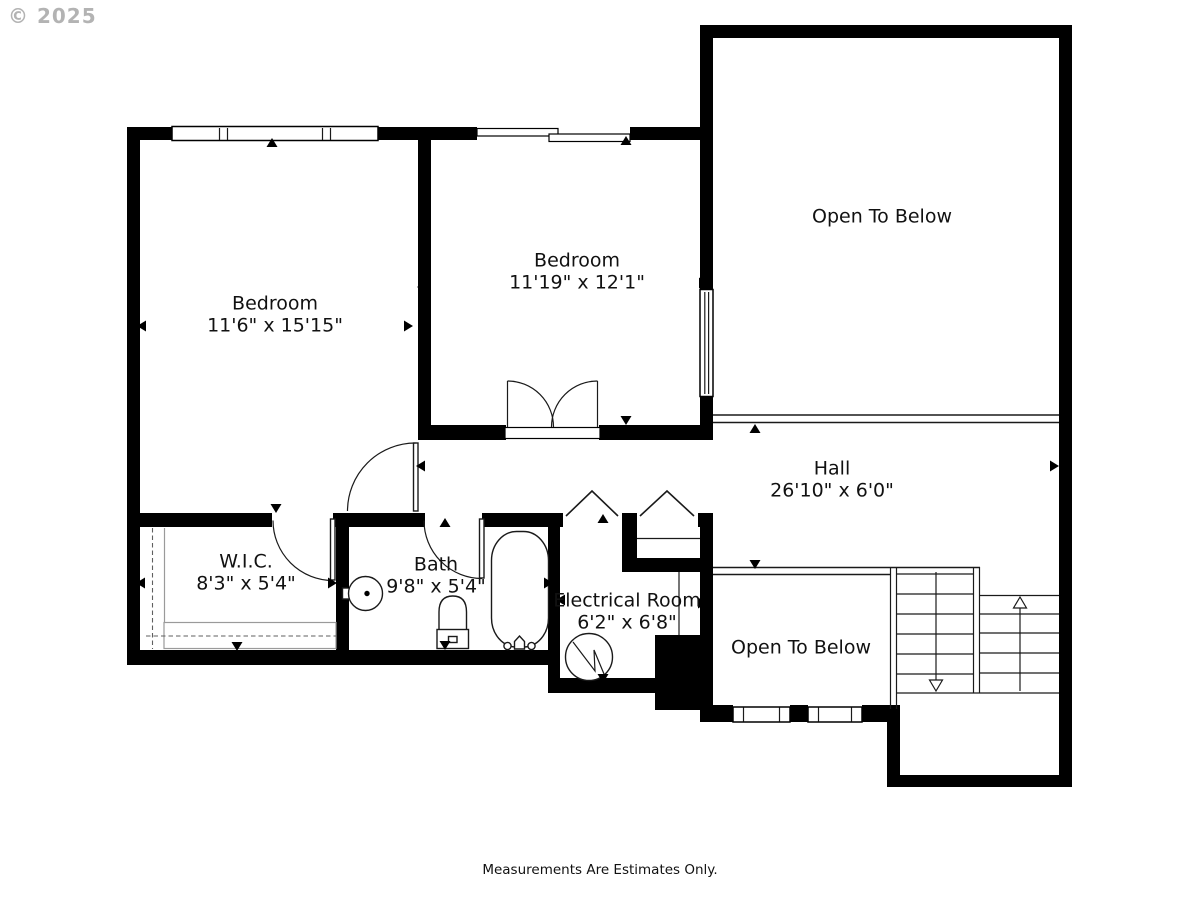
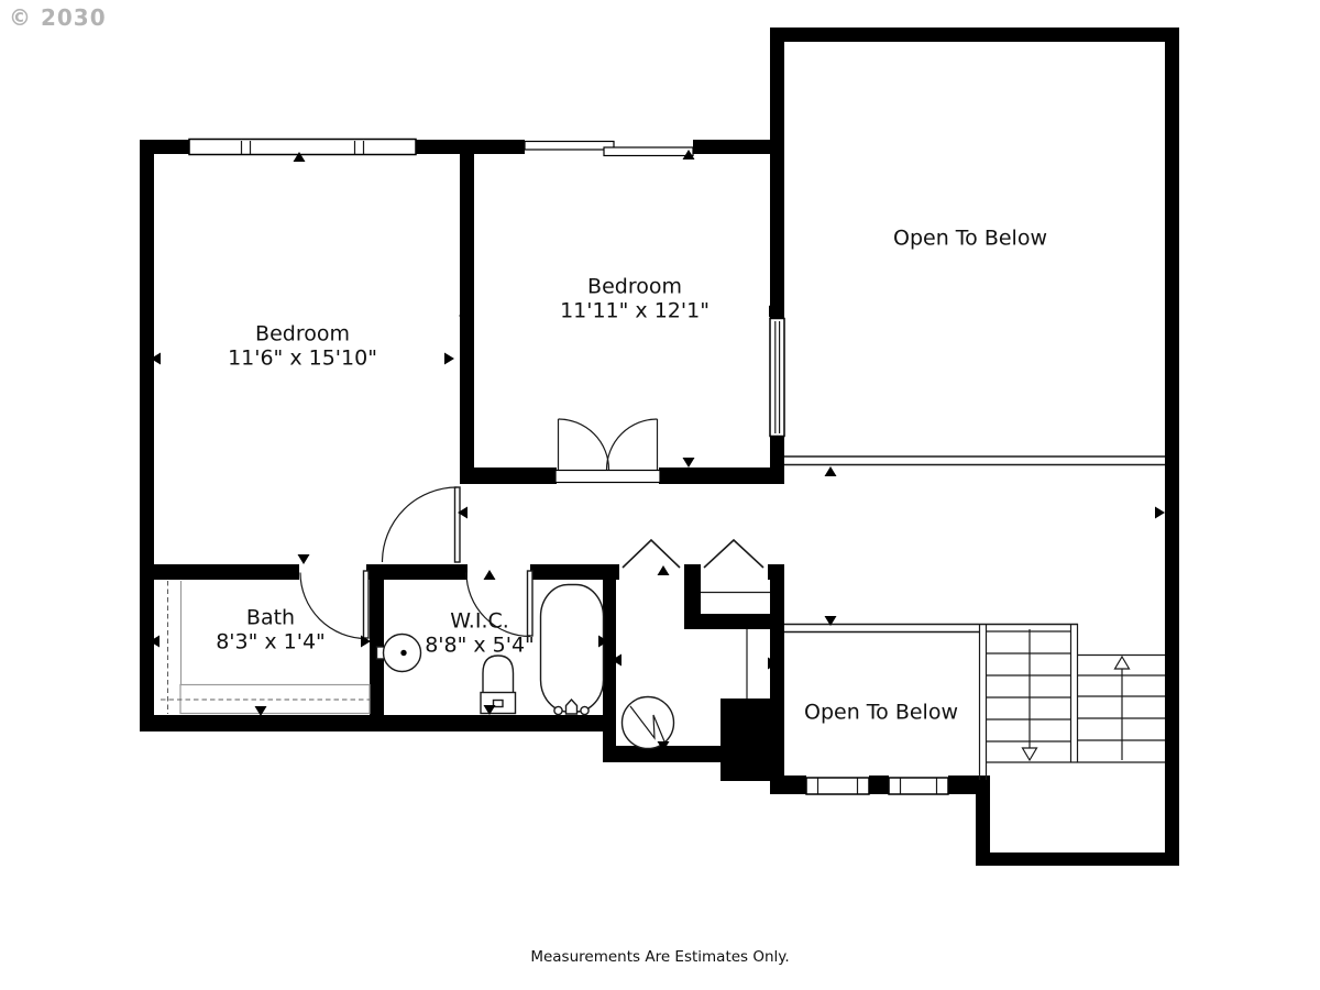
- © 2025
+ © 2030
  Bedroom
- 11'6" x 15'15"
+ 11'6" x 15'10"
  Bedroom
- 11'19" x 12'1"
+ 11'11" x 12'1"
  Open To Below
- Hall
- 26'10" x 6'0"
- W.I.C.
+ Bath
- 8'3" x 5'4"
+ 8'3" x 1'4"
- Bath
+ W.I.C.
- 9'8" x 5'4"
+ 8'8" x 5'4"
- Electrical Room
- 6'2" x 6'8"
  Open To Below
  Measurements Are Estimates Only.
